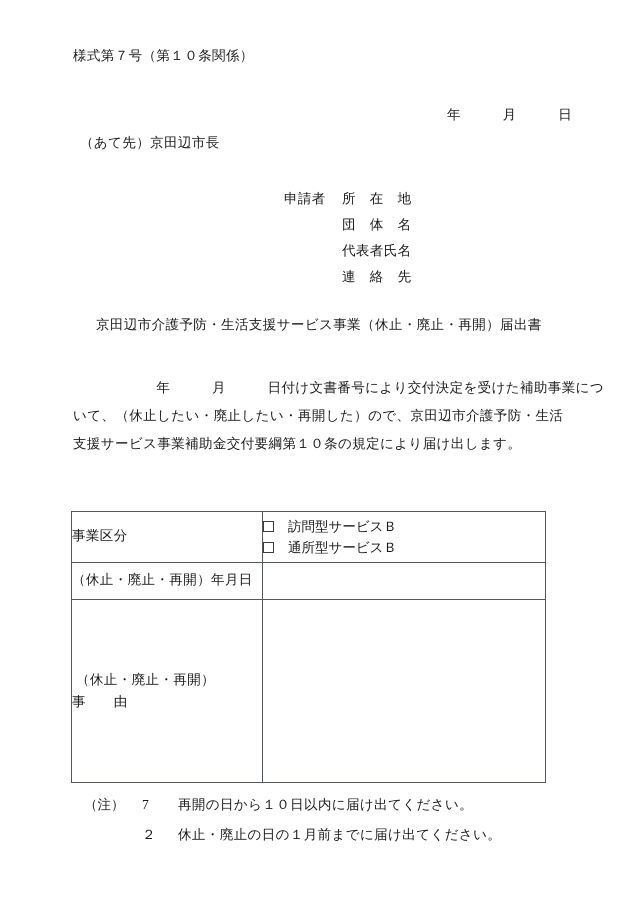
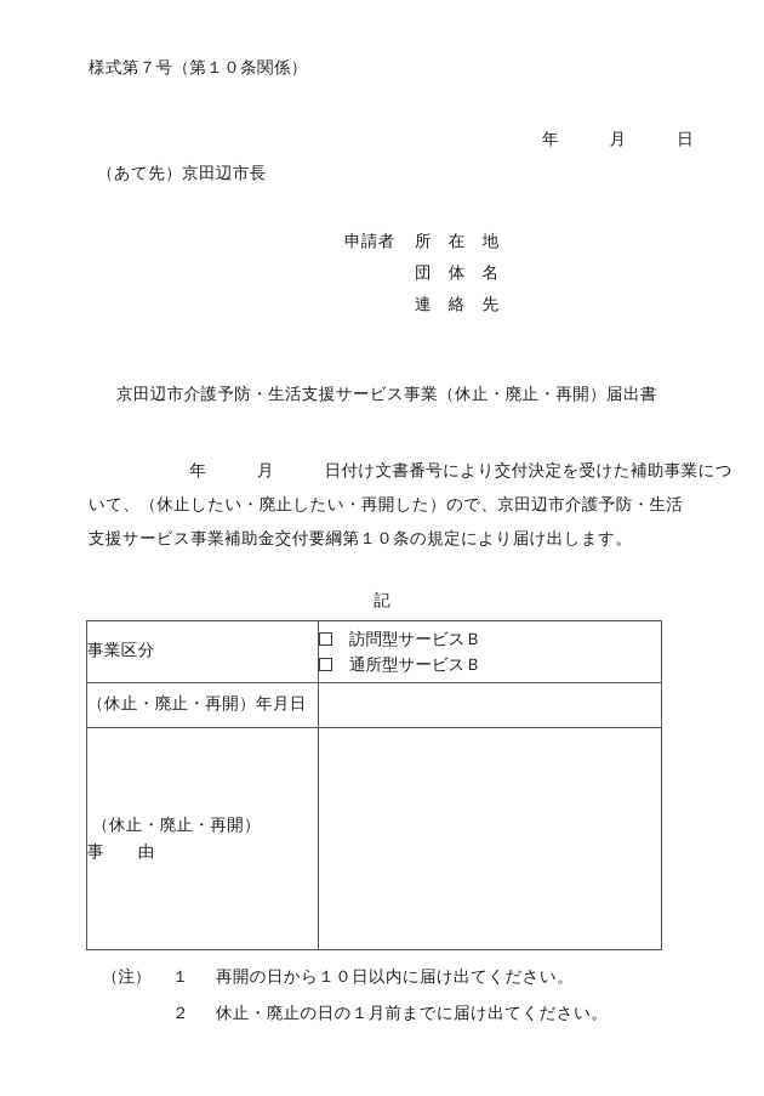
  様式第７号（第１０条関係）
  年 月 日
  （あて先）京田辺市長
  申請者
  所 在 地
  団 体 名
- 代表者氏名
  連 絡 先
  京田辺市介護予防・生活支援サービス事業（休止・廃止・再開）届出書
  年 月 日付け文書番号により交付決定を受けた補助事業につ
  いて、（休止したい・廃止したい・再開した）ので、京田辺市介護予防・生活
  支援サービス事業補助金交付要綱第１０条の規定により届け出します。
+ 記
  事業区分	訪問型サービスＢ 通所型サービスＢ
  （休止・廃止・再開）年月日
  （休止・廃止・再開） 事 由
  （注）
- 7
+ １
  再開の日から１０日以内に届け出てください。
  ２
  休止・廃止の日の１月前までに届け出てください。
